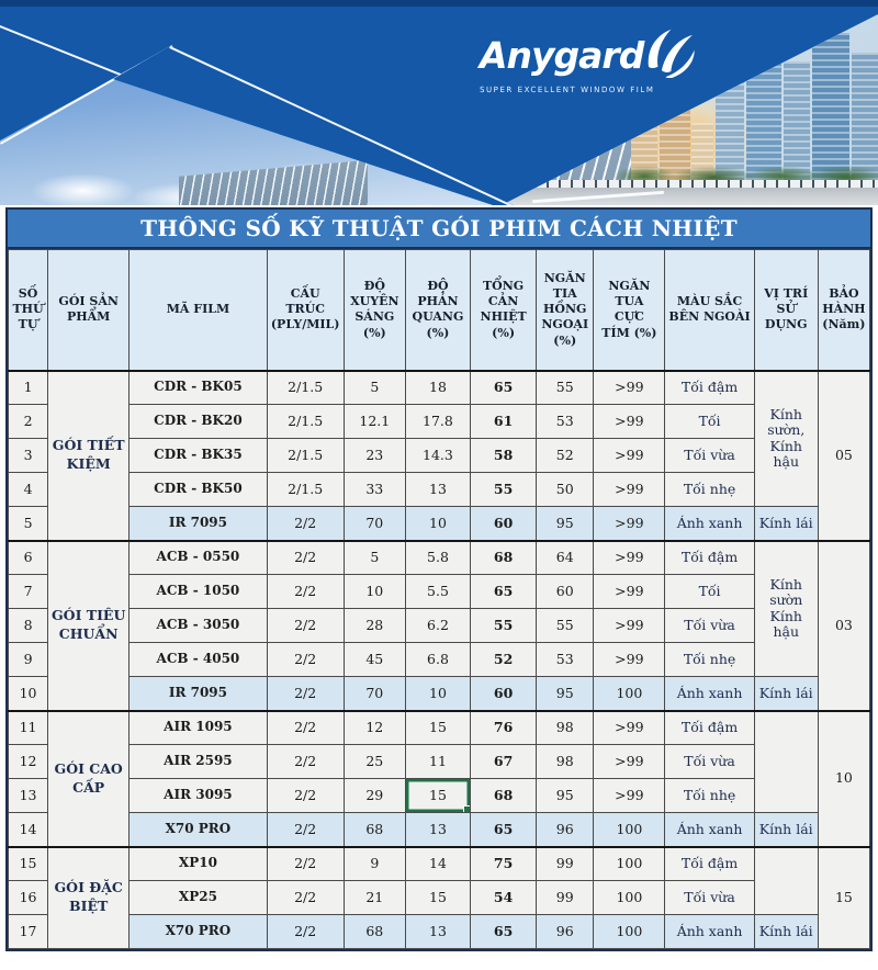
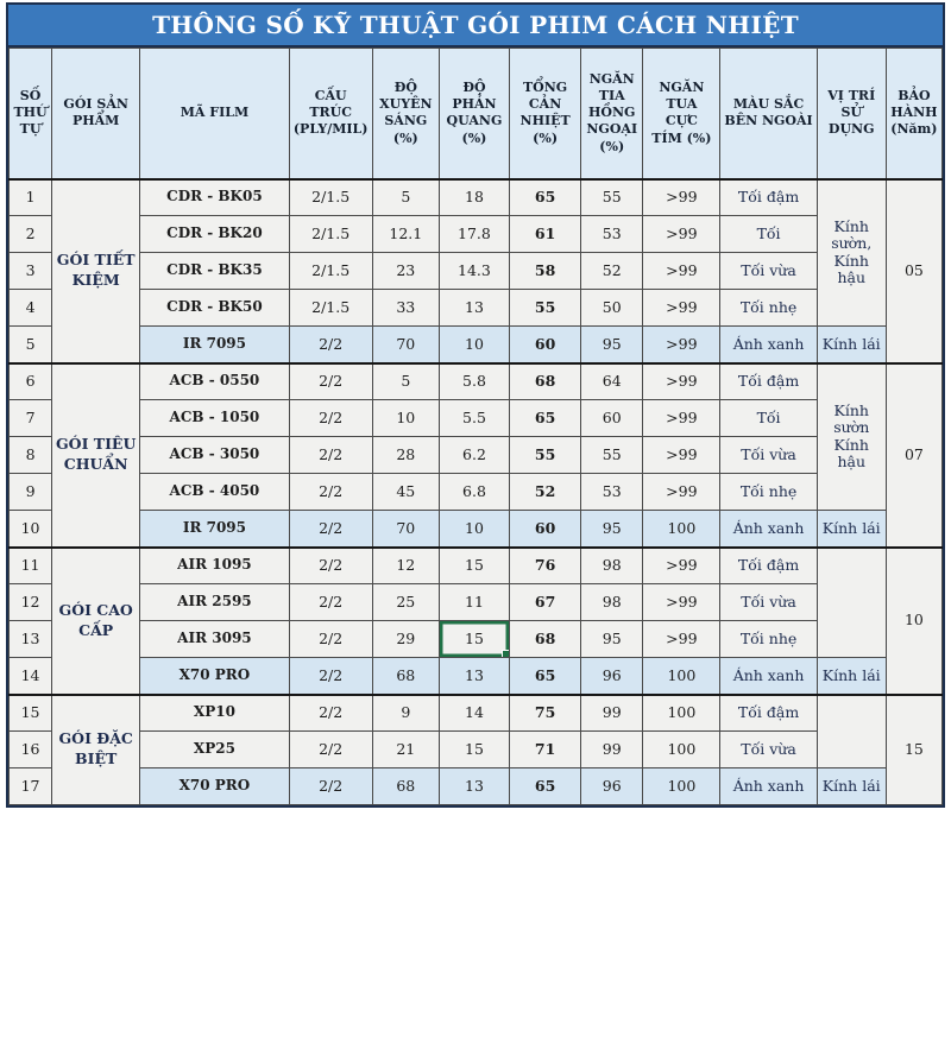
- Anygard
- SUPER EXCELLENT WINDOW FILM
  THÔNG SỐ KỸ THUẬT GÓI PHIM CÁCH NHIỆT
  SỐ THỨ TỰ	GÓI SẢN PHẨM	MÃ FILM	CẤU TRÚC (PLY/MIL)	ĐỘ XUYÊN SÁNG (%)	ĐỘ PHẢN QUANG (%)	TỔNG CẢN NHIỆT (%)	NGĂN TIA HỒNG NGOẠI (%)	NGĂN TUA CỰC TÍM (%)	MÀU SẮC BÊN NGOÀI	VỊ TRÍ SỬ DỤNG	BẢO HÀNH (Năm)
  1	GÓI TIẾT KIỆM	CDR - BK05	2/1.5	5	18	65	55	>99	Tối đậm	Kính sườn, Kính hậu	05
  2	CDR - BK20	2/1.5	12.1	17.8	61	53	>99	Tối
  3	CDR - BK35	2/1.5	23	14.3	58	52	>99	Tối vừa
  4	CDR - BK50	2/1.5	33	13	55	50	>99	Tối nhẹ
  5	IR 7095	2/2	70	10	60	95	>99	Ánh xanh	Kính lái
- 6	GÓI TIÊU CHUẨN	ACB - 0550	2/2	5	5.8	68	64	>99	Tối đậm	Kính sườn Kính hậu	03
+ 6	GÓI TIÊU CHUẨN	ACB - 0550	2/2	5	5.8	68	64	>99	Tối đậm	Kính sườn Kính hậu	07
  7	ACB - 1050	2/2	10	5.5	65	60	>99	Tối
  8	ACB - 3050	2/2	28	6.2	55	55	>99	Tối vừa
  9	ACB - 4050	2/2	45	6.8	52	53	>99	Tối nhẹ
  10	IR 7095	2/2	70	10	60	95	100	Ánh xanh	Kính lái
  11	GÓI CAO CẤP	AIR 1095	2/2	12	15	76	98	>99	Tối đậm		10
  12	AIR 2595	2/2	25	11	67	98	>99	Tối vừa
  13	AIR 3095	2/2	29	15	68	95	>99	Tối nhẹ
  14	X70 PRO	2/2	68	13	65	96	100	Ánh xanh	Kính lái
  15	GÓI ĐẶC BIỆT	XP10	2/2	9	14	75	99	100	Tối đậm		15
- 16	XP25	2/2	21	15	54	99	100	Tối vừa
+ 16	XP25	2/2	21	15	71	99	100	Tối vừa
  17	X70 PRO	2/2	68	13	65	96	100	Ánh xanh	Kính lái
